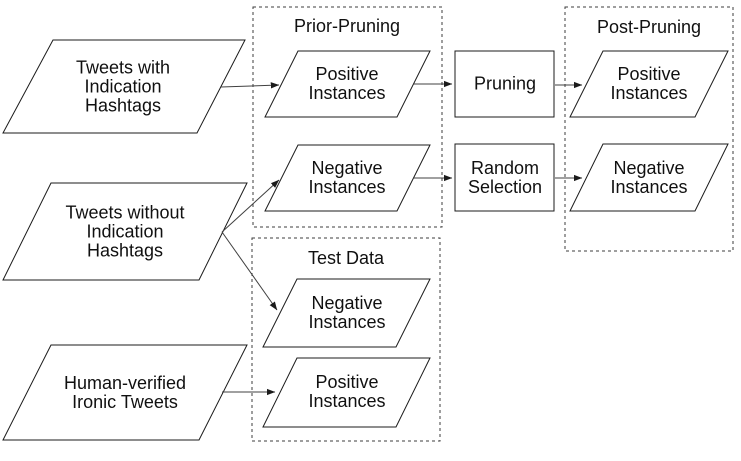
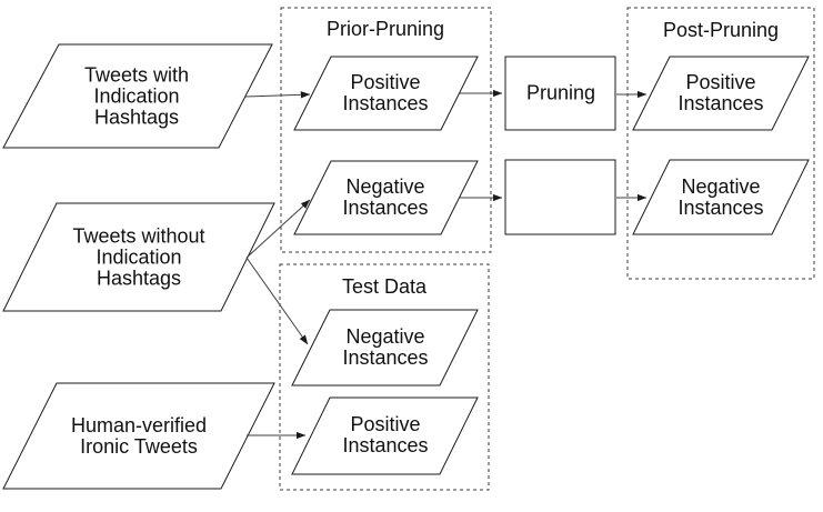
  Tweets with
  Indication
  Hashtags
  Tweets without
  Indication
  Hashtags
  Human-verified
  Ironic Tweets
  Prior-Pruning
  Positive
  Instances
  Negative
  Instances
  Pruning
- Random
- Selection
  Post-Pruning
  Positive
  Instances
  Negative
  Instances
  Test Data
  Negative
  Instances
  Positive
  Instances
